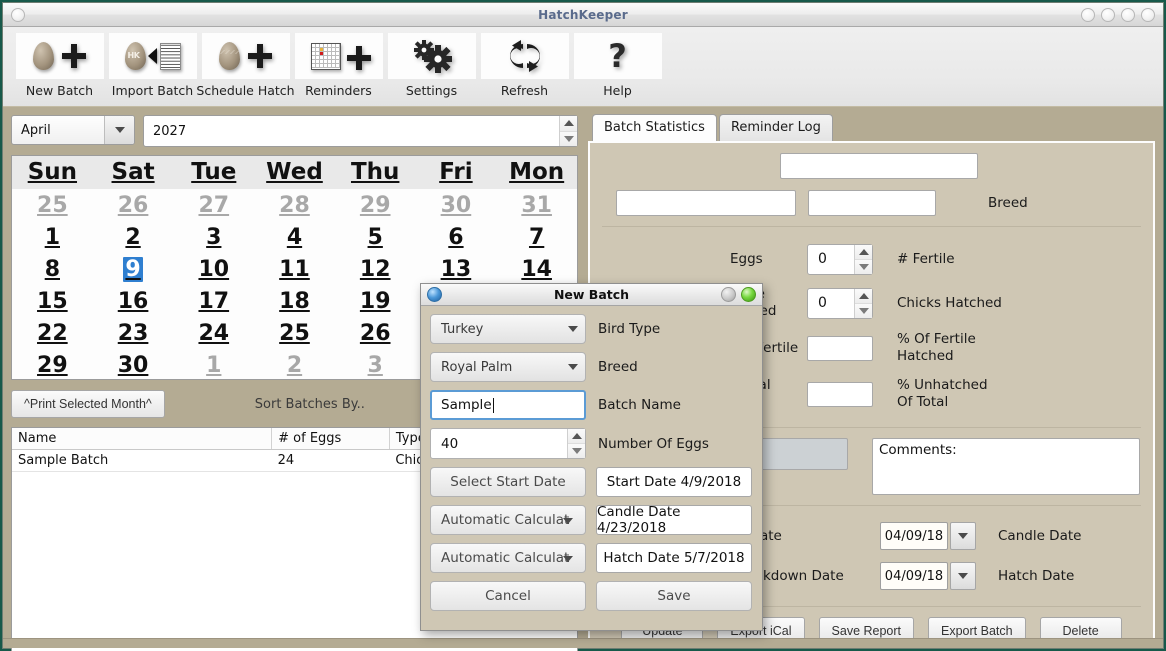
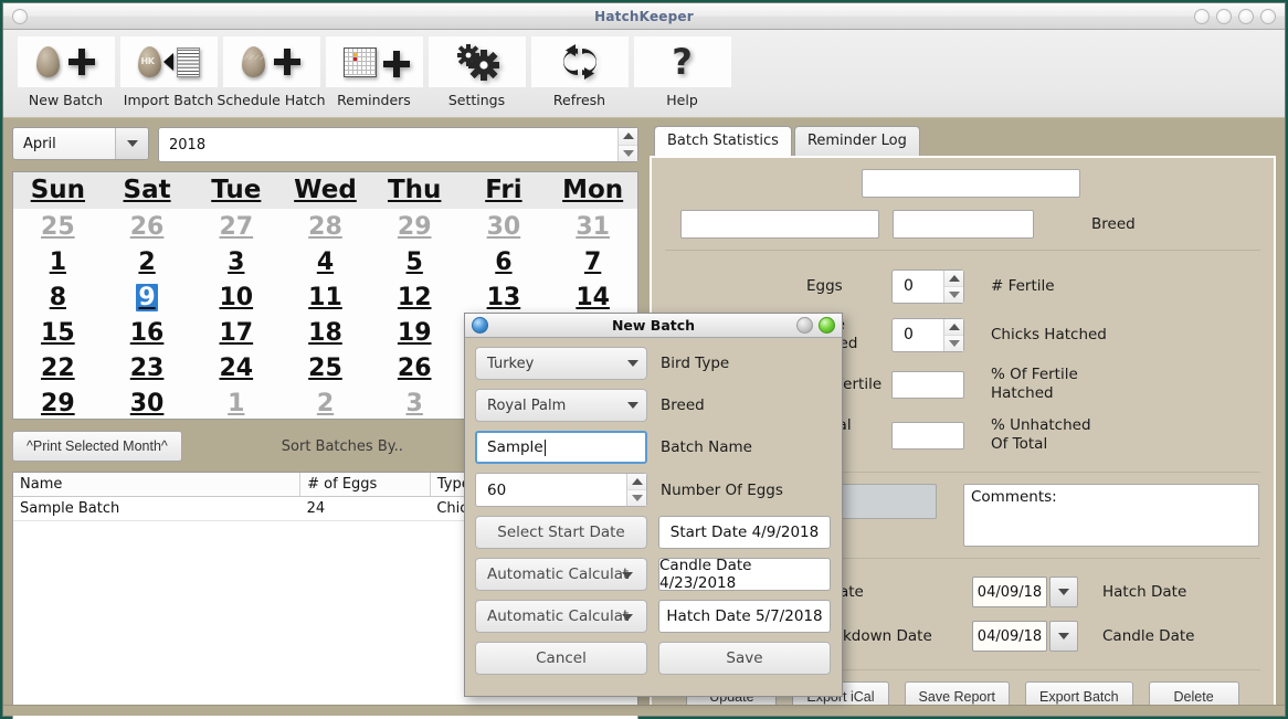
  HatchKeeper
  New Batch
  HK
  Import Batch
  Schedule Hatch
  Reminders
  Settings
  Refresh
  ?
  Help
  April
- 2027
+ 2018
  Sun
  Sat
  Tue
  Wed
  Thu
  Fri
  Mon
  25
  26
  27
  28
  29
  30
  31
  1
  2
  3
  4
  5
  6
  7
  8
  9
  10
  11
  12
  13
  14
  15
  16
  17
  18
  19
  22
  23
  24
  25
  26
  29
  30
  1
  2
  3
  ^Print Selected Month^
  Sort Batches By..
  Name	# of Eggs	Typ
  Batch Statistics
  Reminder Log
  Breed
  Eggs
  0
  # Fertile
  0
  Chicks Hatched
  % Of Fertile
  Hatched
  % Unhatched
  Of Total
  Comments:
  04/09/18
- Candle Date
+ Hatch Date
  kdown Date
  04/09/18
- Hatch Date
+ Candle Date
  Update
  Export iCal
  Save Report
  Export Batch
  Delete
  New Batch
  Turkey
  Bird Type
  Royal Palm
  Breed
  Sample
  Batch Name
- 40
+ 60
  Number Of Eggs
  Select Start Date
  Start Date 4/9/2018
  Automatic Calculat
  Candle Date 4/23/2018
  Automatic Calculat
  Hatch Date 5/7/2018
  Cancel
  Save
